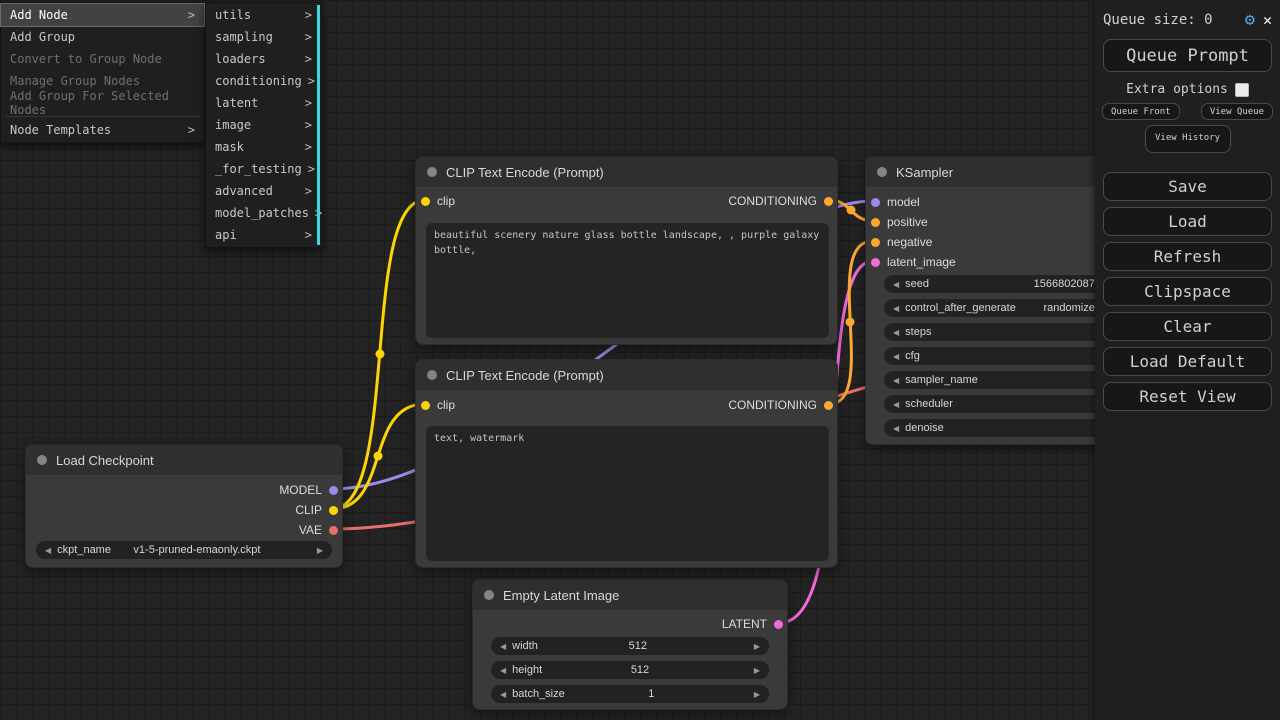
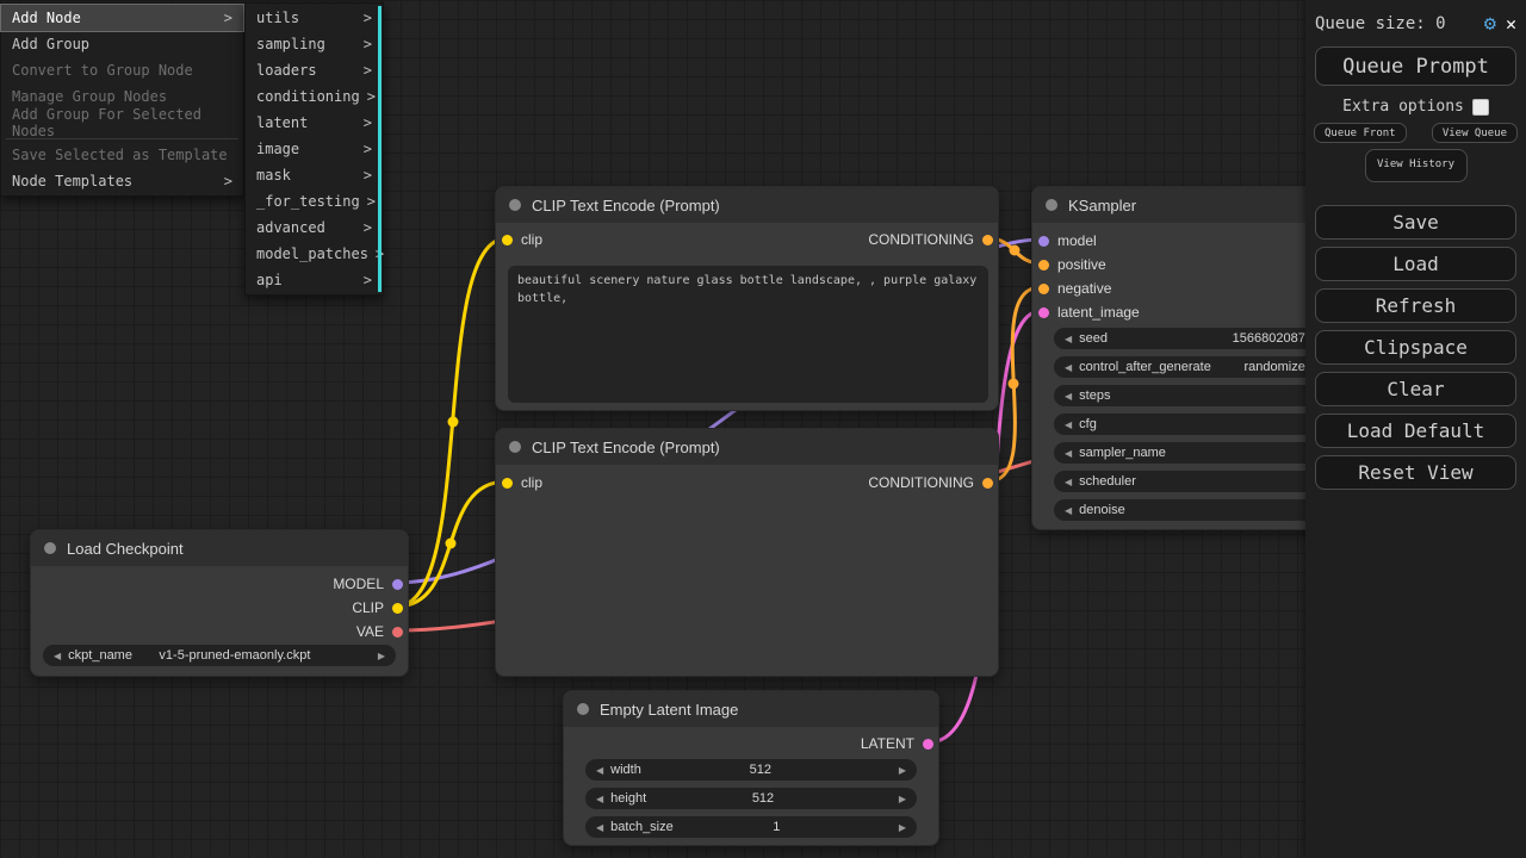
  CLIP Text Encode (Prompt)
  clip
  CONDITIONING
  beautiful scenery nature glass bottle landscape, , purple galaxy bottle,
  CLIP Text Encode (Prompt)
  clip
  CONDITIONING
- text, watermark
  KSampler
  model
  positive
  negative
  latent_image
  ◀
  seed
  1566802087
  ◀
  control_after_generate
  randomize
  ◀
  steps
  ◀
  cfg
  ◀
  sampler_name
  ◀
  scheduler
  ◀
  denoise
  Load Checkpoint
  MODEL
  CLIP
  VAE
  ◀
  ckpt_name
  v1-5-pruned-emaonly.ckpt
  ▶
  Empty Latent Image
  LATENT
  ◀
  width
  512
  ▶
  ◀
  height
  512
  ▶
  ◀
  batch_size
  1
  ▶
  Add Node
  >
  Add Group
  Convert to Group Node
  Manage Group Nodes
  Add Group For Selected Nodes
+ Save Selected as Template
  Node Templates
  >
  utils
  >
  sampling
  >
  loaders
  >
  conditioning
  >
  latent
  >
  image
  >
  mask
  >
  _for_testing
  >
  advanced
  >
  model_patches
  api
  >
  Queue size: 0
  ⚙
  ✕
  Queue Prompt
  Extra options
  Queue Front
  View Queue
  View History
  Save
  Load
  Refresh
  Clipspace
  Clear
  Load Default
  Reset View
